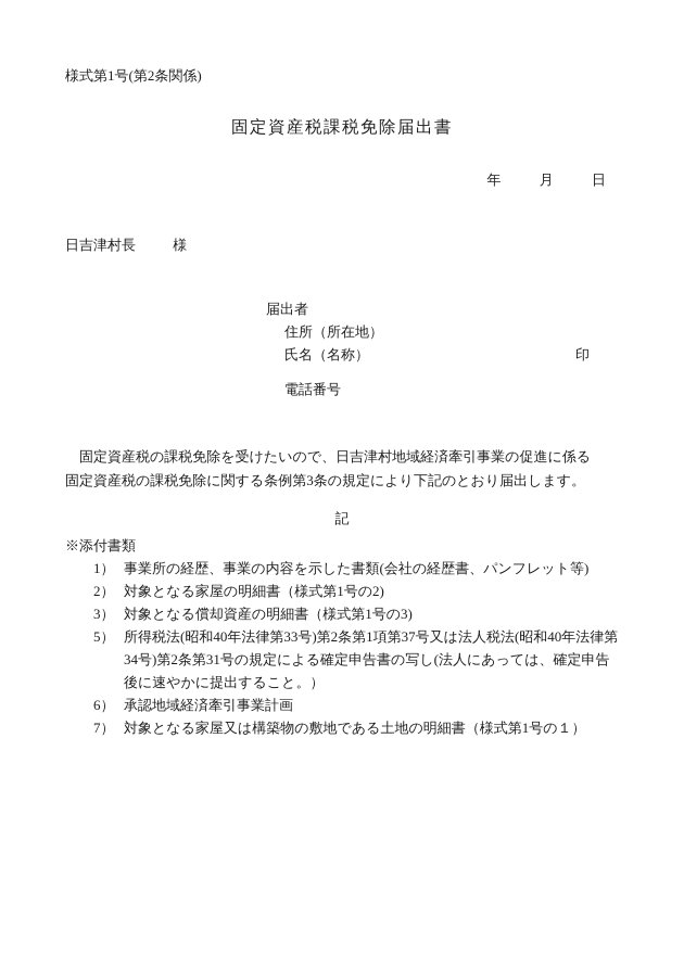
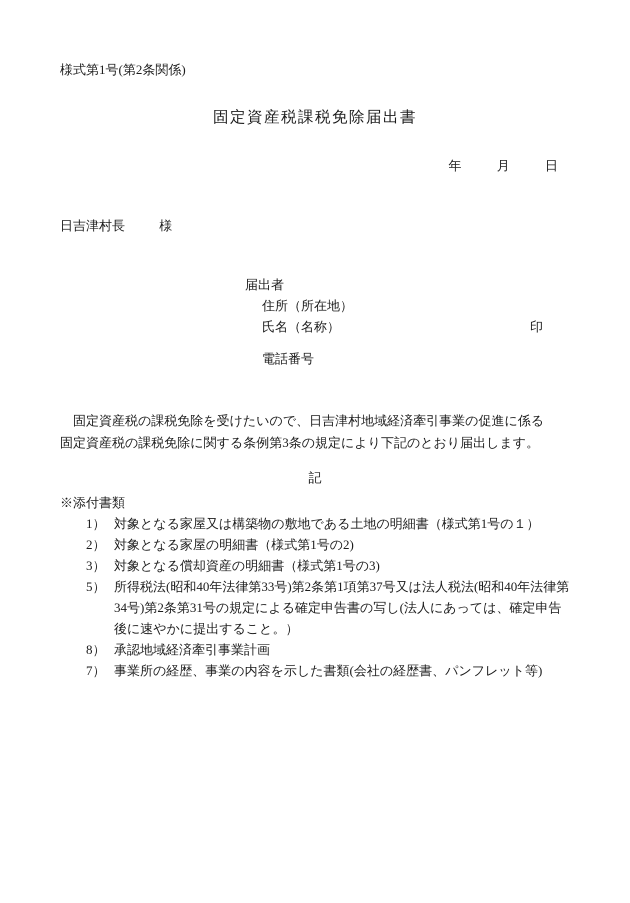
  様式第1号(第2条関係)
  固定資産税課税免除届出書
  年 月 日
  日吉津村長 様
  届出者
  住所（所在地）
  氏名（名称）
  印
  電話番号
  固定資産税の課税免除を受けたいので、日吉津村地域経済牽引事業の促進に係る
  固定資産税の課税免除に関する条例第3条の規定により下記のとおり届出します。
  記
  ※添付書類
  1）
- 事業所の経歴、事業の内容を示した書類(会社の経歴書、パンフレット等)
+ 対象となる家屋又は構築物の敷地である土地の明細書（様式第1号の１）
  2）
  対象となる家屋の明細書（様式第1号の2)
  3）
  対象となる償却資産の明細書（様式第1号の3)
  5）
  所得税法(昭和40年法律第33号)第2条第1項第37号又は法人税法(昭和40年法律第34号)第2条第31号の規定による確定申告書の写し(法人にあっては、確定申告後に速やかに提出すること。）
- 6）
+ 8）
  承認地域経済牽引事業計画
  7）
- 対象となる家屋又は構築物の敷地である土地の明細書（様式第1号の１）
+ 事業所の経歴、事業の内容を示した書類(会社の経歴書、パンフレット等)
